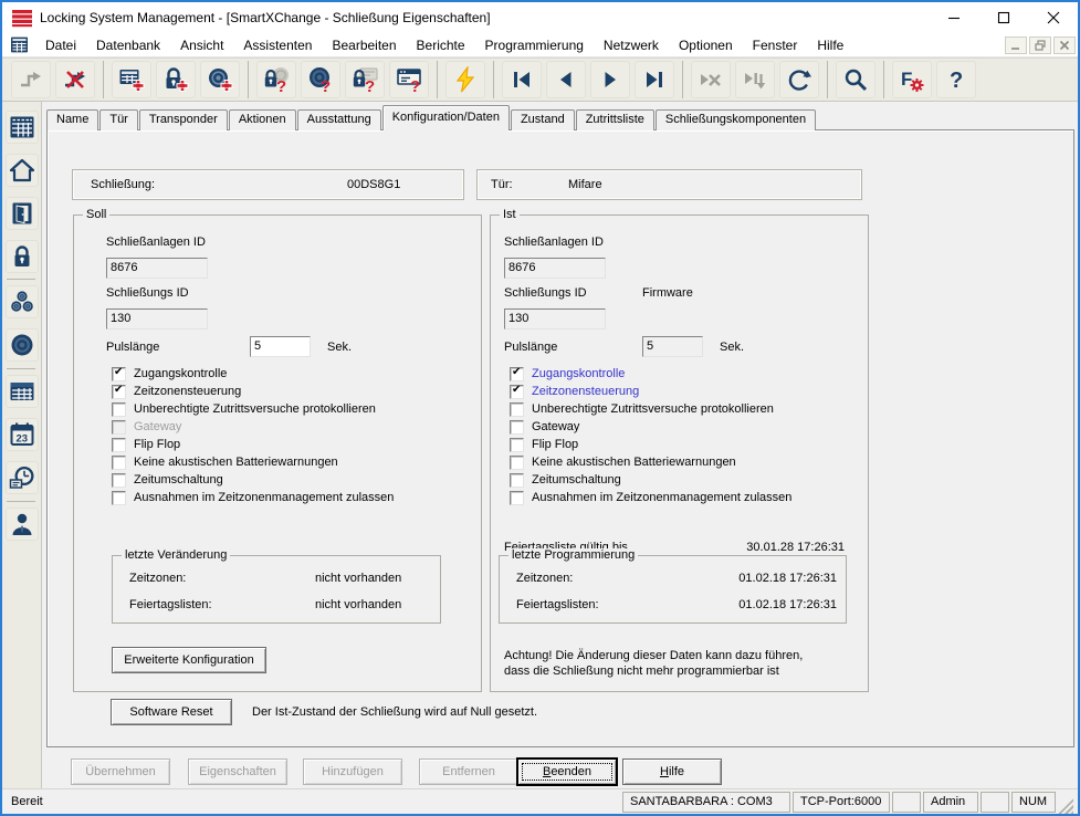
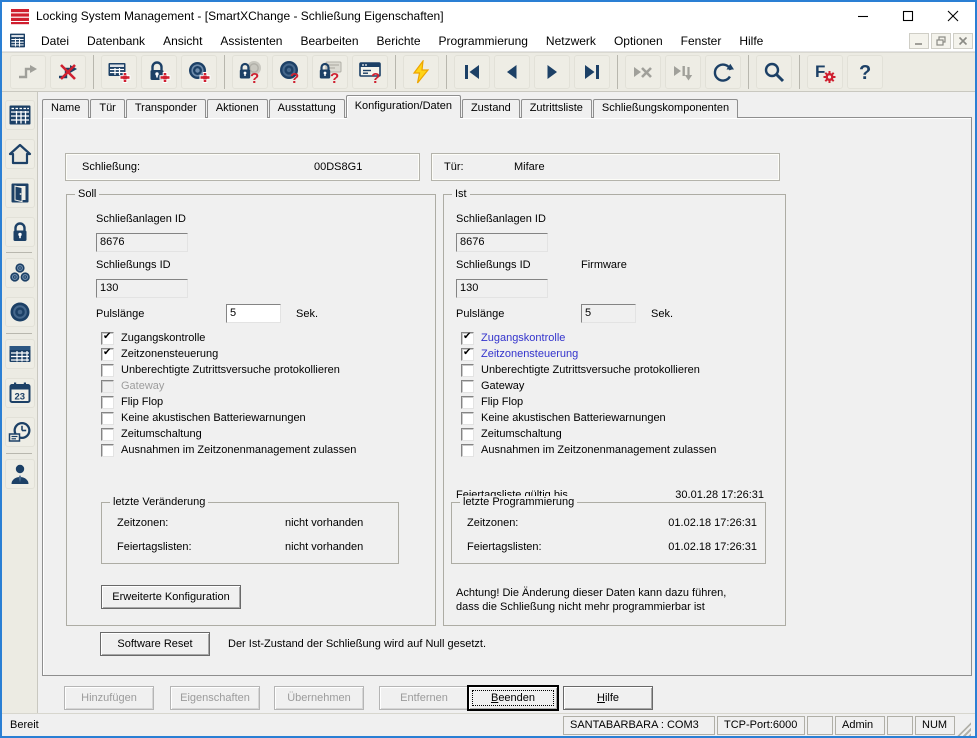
  Locking System Management - [SmartXChange - Schließung Eigenschaften]
  Datei
  Datenbank
  Ansicht
  Assistenten
  Bearbeiten
  Berichte
  Programmierung
  Netzwerk
  Optionen
  Fenster
  Hilfe
  ?
  ?
  ?
  ?
  F
  ?
  23
  Name
  Tür
  Transponder
  Aktionen
  Ausstattung
  Konfiguration/Daten
  Zustand
  Zutrittsliste
  Schließungskomponenten
  Schließung:
  00DS8G1
  Tür:
  Mifare
  Soll
  Schließanlagen ID
  8676
  Schließungs ID
  130
  Pulslänge
  5
  Sek.
  Zugangskontrolle
  Zeitzonensteuerung
  Unberechtigte Zutrittsversuche protokollieren
  Gateway
  Flip Flop
  Keine akustischen Batteriewarnungen
  Zeitumschaltung
  Ausnahmen im Zeitzonenmanagement zulassen
  letzte Veränderung
  Zeitzonen:
  nicht vorhanden
  Feiertagslisten:
  nicht vorhanden
  Erweiterte Konfiguration
  Ist
  Schließanlagen ID
  8676
  Schließungs ID
  Firmware
  130
  Pulslänge
  5
  Sek.
  Zugangskontrolle
  Zeitzonensteuerung
  Unberechtigte Zutrittsversuche protokollieren
  Gateway
  Flip Flop
  Keine akustischen Batteriewarnungen
  Zeitumschaltung
  Ausnahmen im Zeitzonenmanagement zulassen
  Feiertagsliste gültig bis
  30.01.28 17:26:31
  letzte Programmierung
  Zeitzonen:
  01.02.18 17:26:31
  Feiertagslisten:
  01.02.18 17:26:31
  Achtung! Die Änderung dieser Daten kann dazu führen,
  dass die Schließung nicht mehr programmierbar ist
  Software Reset
  Der Ist-Zustand der Schließung wird auf Null gesetzt.
- Übernehmen
+ Hinzufügen
  Eigenschaften
- Hinzufügen
+ Übernehmen
  Entfernen
  Beenden
  Hilfe
  Bereit
  SANTABARBARA : COM3
  TCP-Port:6000
  Admin
  NUM
